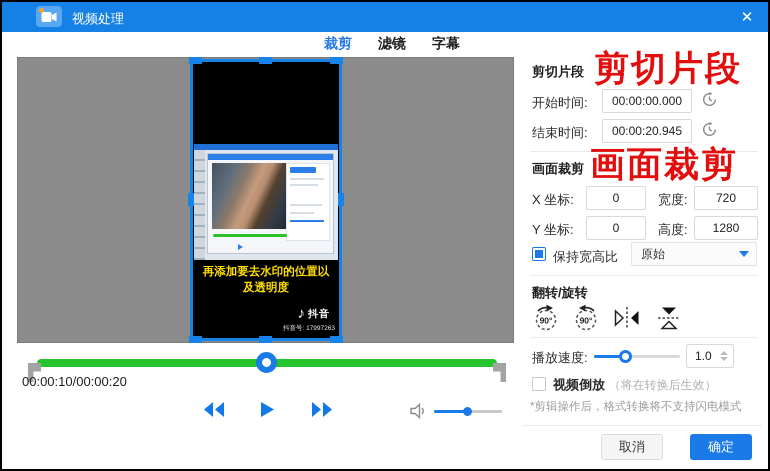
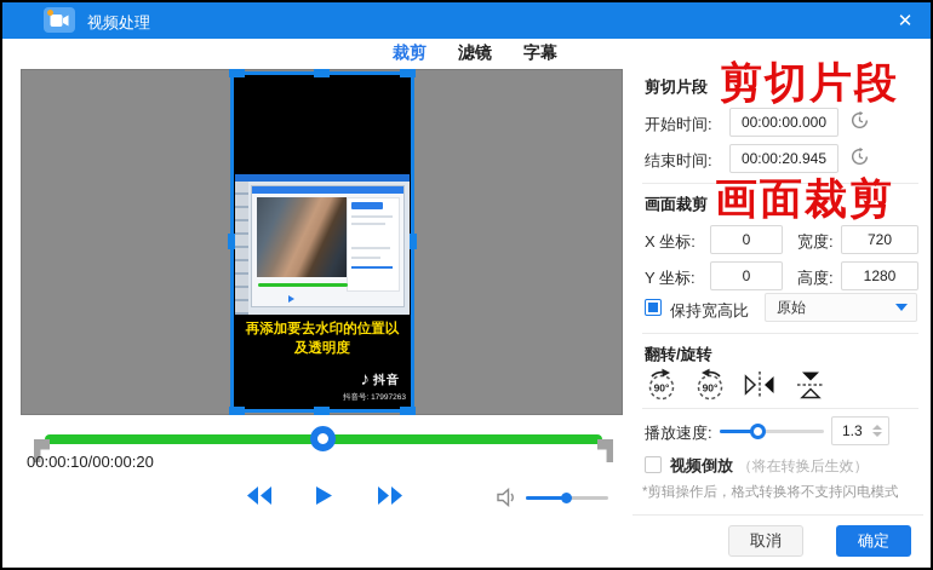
  视频处理
  ✕
  裁剪
  滤镜
  字幕
  再添加要去水印的位置以
  及透明度
  ♪
  抖音
  00:00:10/00:00:20
  剪切片段
  剪切片段
  开始时间:
  00:00:00.000
  结束时间:
  00:00:20.945
  画面裁剪
  画面裁剪
  X 坐标:
  0
  宽度:
  720
  Y 坐标:
  0
  高度:
  1280
  保持宽高比
  原始
  翻转/旋转
  90°
  90°
  播放速度:
- 1.0
+ 1.3
  视频倒放 （将在转换后生效）
  *剪辑操作后，格式转换将不支持闪电模式
  取消
  确定
